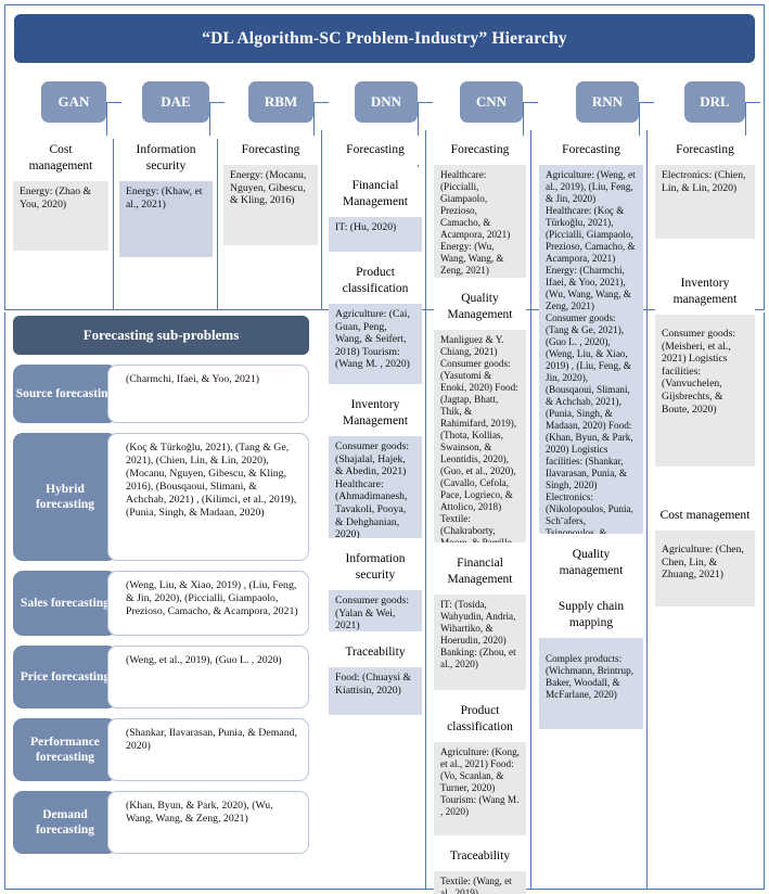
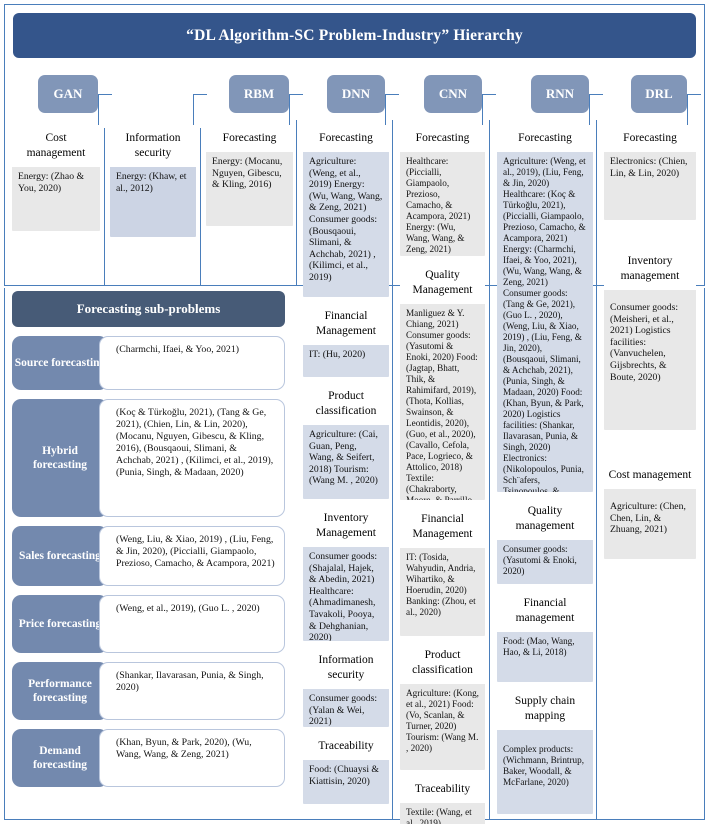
  “DL Algorithm-SC Problem-Industry” Hierarchy
  GAN
- DAE
  RBM
  DNN
  CNN
  RNN
  DRL
  Cost management
  Energy: (Zhao & You, 2020)
  Information security
- Energy: (Khaw, et al., 2021)
+ Energy: (Khaw, et al., 2012)
  Forecasting
  Energy: (Mocanu, Nguyen, Gibescu, & Kling, 2016)
  Forecasting
+ Agriculture: (Weng, et al., 2019) Energy: (Wu, Wang, Wang, & Zeng, 2021) Consumer goods: (Bousqaoui, Slimani, & Achchab, 2021) , (Kilimci, et al., 2019)
  Financial Management
  IT: (Hu, 2020)
  Product classification
  Agriculture: (Cai, Guan, Peng, Wang, & Seifert, 2018) Tourism: (Wang M. , 2020)
  Inventory Management
  Consumer goods: (Shajalal, Hajek, & Abedin, 2021) Healthcare: (Ahmadimanesh, Tavakoli, Pooya, & Dehghanian, 2020)
  Information security
  Consumer goods: (Yalan & Wei, 2021)
  Traceability
  Food: (Chuaysi & Kiattisin, 2020)
  Forecasting
  Healthcare: (Piccialli, Giampaolo, Prezioso, Camacho, & Acampora, 2021) Energy: (Wu, Wang, Wang, & Zeng, 2021)
  Quality Management
  Manliguez & Y. Chiang, 2021) Consumer goods: (Yasutomi & Enoki, 2020) Food: (Jagtap, Bhatt, Thik, & Rahimifard, 2019), (Thota, Kollias, Swainson, & Leontidis, 2020), (Guo, et al., 2020), (Cavallo, Cefola, Pace, Logrieco, & Attolico, 2018) Textile: (Chakraborty,
  Financial Management
  IT: (Tosida, Wahyudin, Andria, Wihartiko, & Hoerudin, 2020) Banking: (Zhou, et al., 2020)
  Product classification
  Agriculture: (Kong, et al., 2021) Food: (Vo, Scanlan, & Turner, 2020) Tourism: (Wang M. , 2020)
  Traceability
  Textile: (Wang, et al., 2019)
  Forecasting
  Agriculture: (Weng, et al., 2019), (Liu, Feng, & Jin, 2020) Healthcare: (Koç & Türkoğlu, 2021), (Piccialli, Giampaolo, Prezioso, Camacho, & Acampora, 2021) Energy: (Charmchi, Ifaei, & Yoo, 2021), (Wu, Wang, Wang, & Zeng, 2021) Consumer goods: (Tang & Ge, 2021), (Guo L. , 2020), (Weng, Liu, & Xiao, 2019) , (Liu, Feng, & Jin, 2020), (Bousqaoui, Slimani, & Achchab, 2021), (Punia, Singh, & Madaan, 2020) Food: (Khan, Byun, & Park, 2020) Logistics facilities: (Shankar, Ilavarasan, Punia, & Singh, 2020) Electronics: (Nikolopoulos, Punia, Sch¨afers, Tsinopoulos, &
  Quality management
+ Consumer goods: (Yasutomi & Enoki, 2020)
+ Financial management
+ Food: (Mao, Wang, Hao, & Li, 2018)
  Supply chain mapping
  Complex products: (Wichmann, Brintrup, Baker, Woodall, & McFarlane, 2020)
  Forecasting
  Electronics: (Chien, Lin, & Lin, 2020)
  Inventory management
  Consumer goods: (Meisheri, et al., 2021) Logistics facilities: (Vanvuchelen, Gijsbrechts, & Boute, 2020)
  Cost management
  Agriculture: (Chen, Chen, Lin, & Zhuang, 2021)
  Forecasting sub-problems
  Source forecastin
  (Charmchi, Ifaei, & Yoo, 2021)
  Hybrid forecasting
  (Koç & Türkoğlu, 2021), (Tang & Ge, 2021), (Chien, Lin, & Lin, 2020), (Mocanu, Nguyen, Gibescu, & Kling, 2016), (Bousqaoui, Slimani, & Achchab, 2021) , (Kilimci, et al., 2019), (Punia, Singh, & Madaan, 2020)
  Sales forecastin
  (Weng, Liu, & Xiao, 2019) , (Liu, Feng, & Jin, 2020), (Piccialli, Giampaolo, Prezioso, Camacho, & Acampora, 2021)
  Price forecastin
  (Weng, et al., 2019), (Guo L. , 2020)
  Performance forecasting
- (Shankar, Ilavarasan, Punia, & Demand, 2020)
+ (Shankar, Ilavarasan, Punia, & Singh, 2020)
  Demand forecasting
  (Khan, Byun, & Park, 2020), (Wu, Wang, Wang, & Zeng, 2021)
